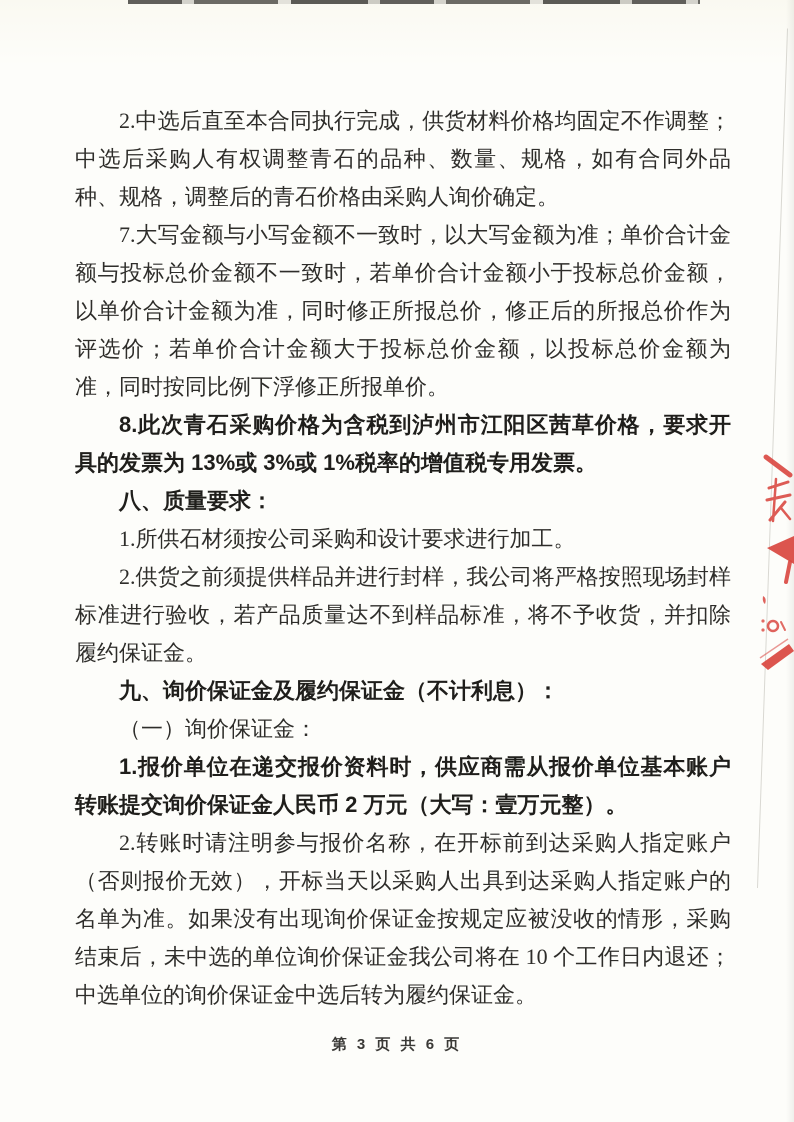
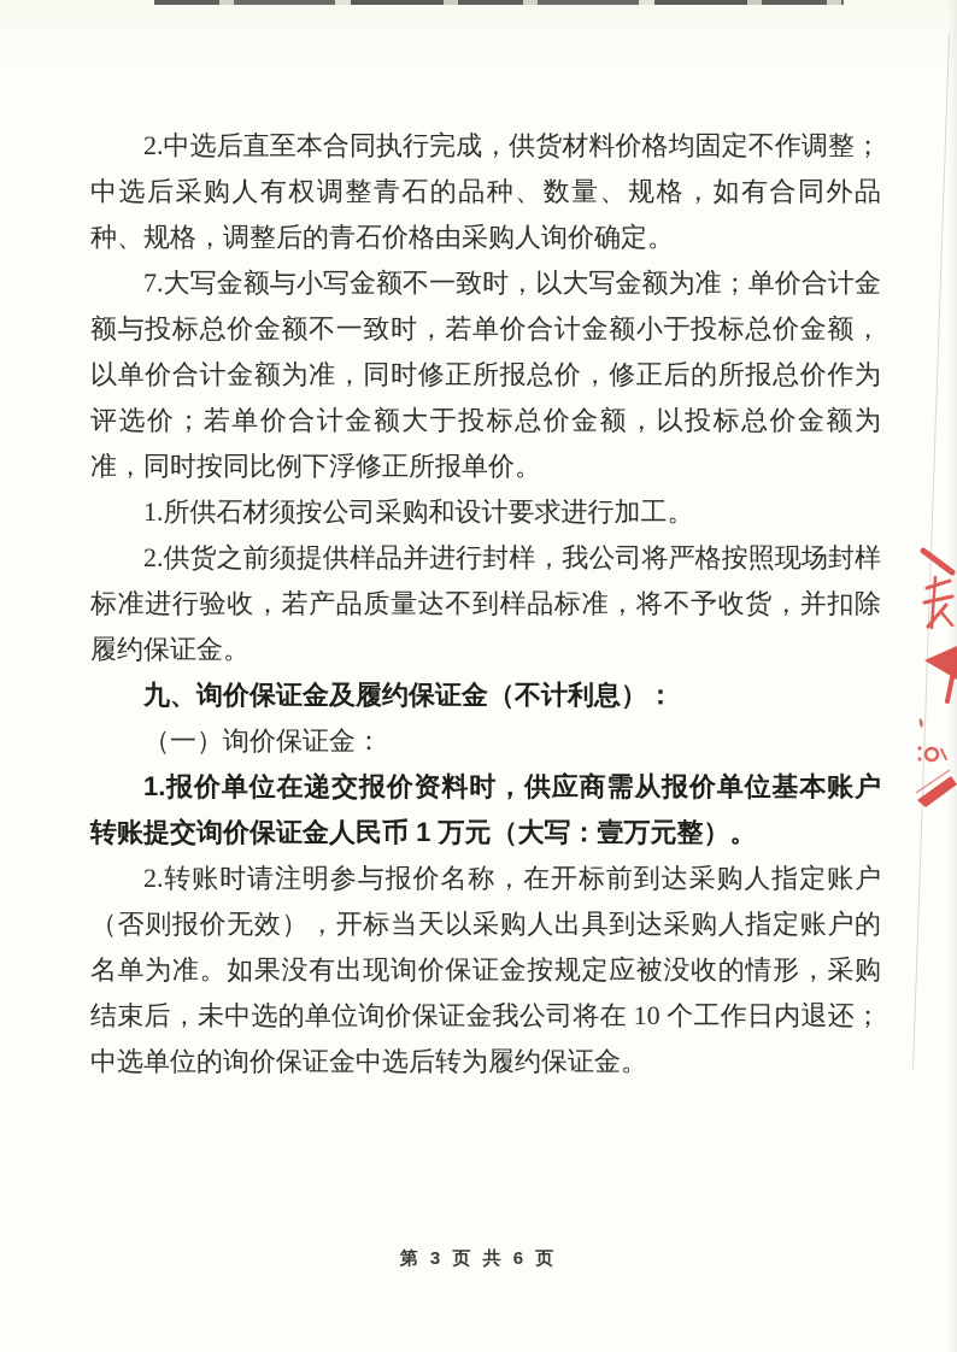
  2.中选后直至本合同执行完成，供货材料价格均固定不作调整；中选后采购人有权调整青石的品种、数量、规格，如有合同外品种、规格，调整后的青石价格由采购人询价确定。
  7.大写金额与小写金额不一致时，以大写金额为准；单价合计金额与投标总价金额不一致时，若单价合计金额小于投标总价金额，以单价合计金额为准，同时修正所报总价，修正后的所报总价作为评选价；若单价合计金额大于投标总价金额，以投标总价金额为准，同时按同比例下浮修正所报单价。
- 8.此次青石采购价格为含税到泸州市江阳区茜草价格，要求开具的发票为 13%或 3%或 1%税率的增值税专用发票。
- 八、质量要求：
  1.所供石材须按公司采购和设计要求进行加工。
  2.供货之前须提供样品并进行封样，我公司将严格按照现场封样标准进行验收，若产品质量达不到样品标准，将不予收货，并扣除履约保证金。
  九、询价保证金及履约保证金（不计利息）：
  （一）询价保证金：
- 1.报价单位在递交报价资料时，供应商需从报价单位基本账户转账提交询价保证金人民币 2 万元（大写：壹万元整）。
+ 1.报价单位在递交报价资料时，供应商需从报价单位基本账户转账提交询价保证金人民币 1 万元（大写：壹万元整）。
  2.转账时请注明参与报价名称，在开标前到达采购人指定账户（否则报价无效），开标当天以采购人出具到达采购人指定账户的名单为准。如果没有出现询价保证金按规定应被没收的情形，采购结束后，未中选的单位询价保证金我公司将在 10 个工作日内退还；中选单位的询价保证金中选后转为履约保证金。
  第 3 页 共 6 页
